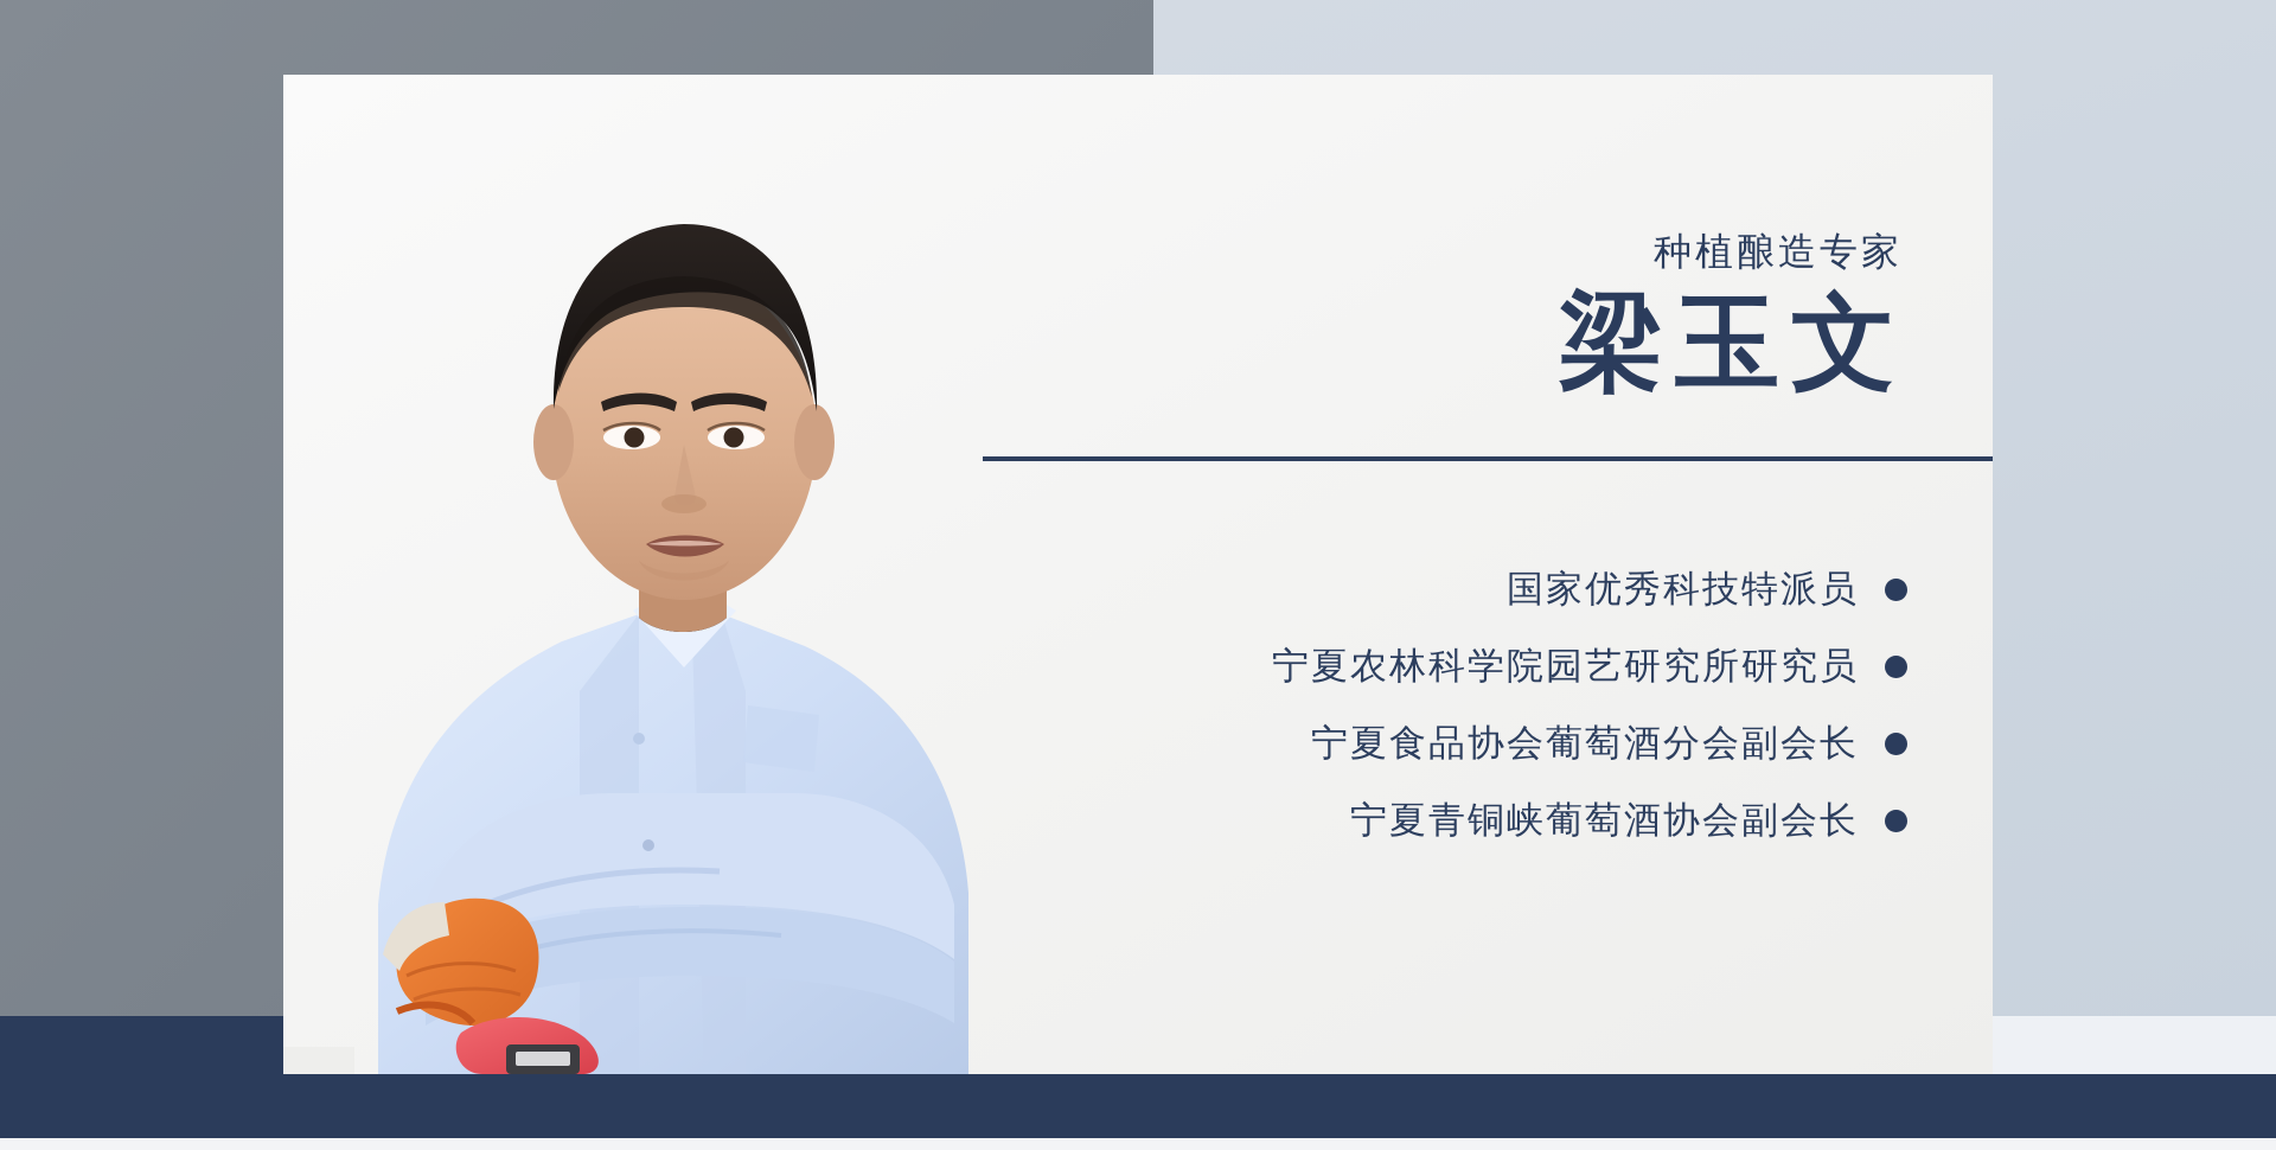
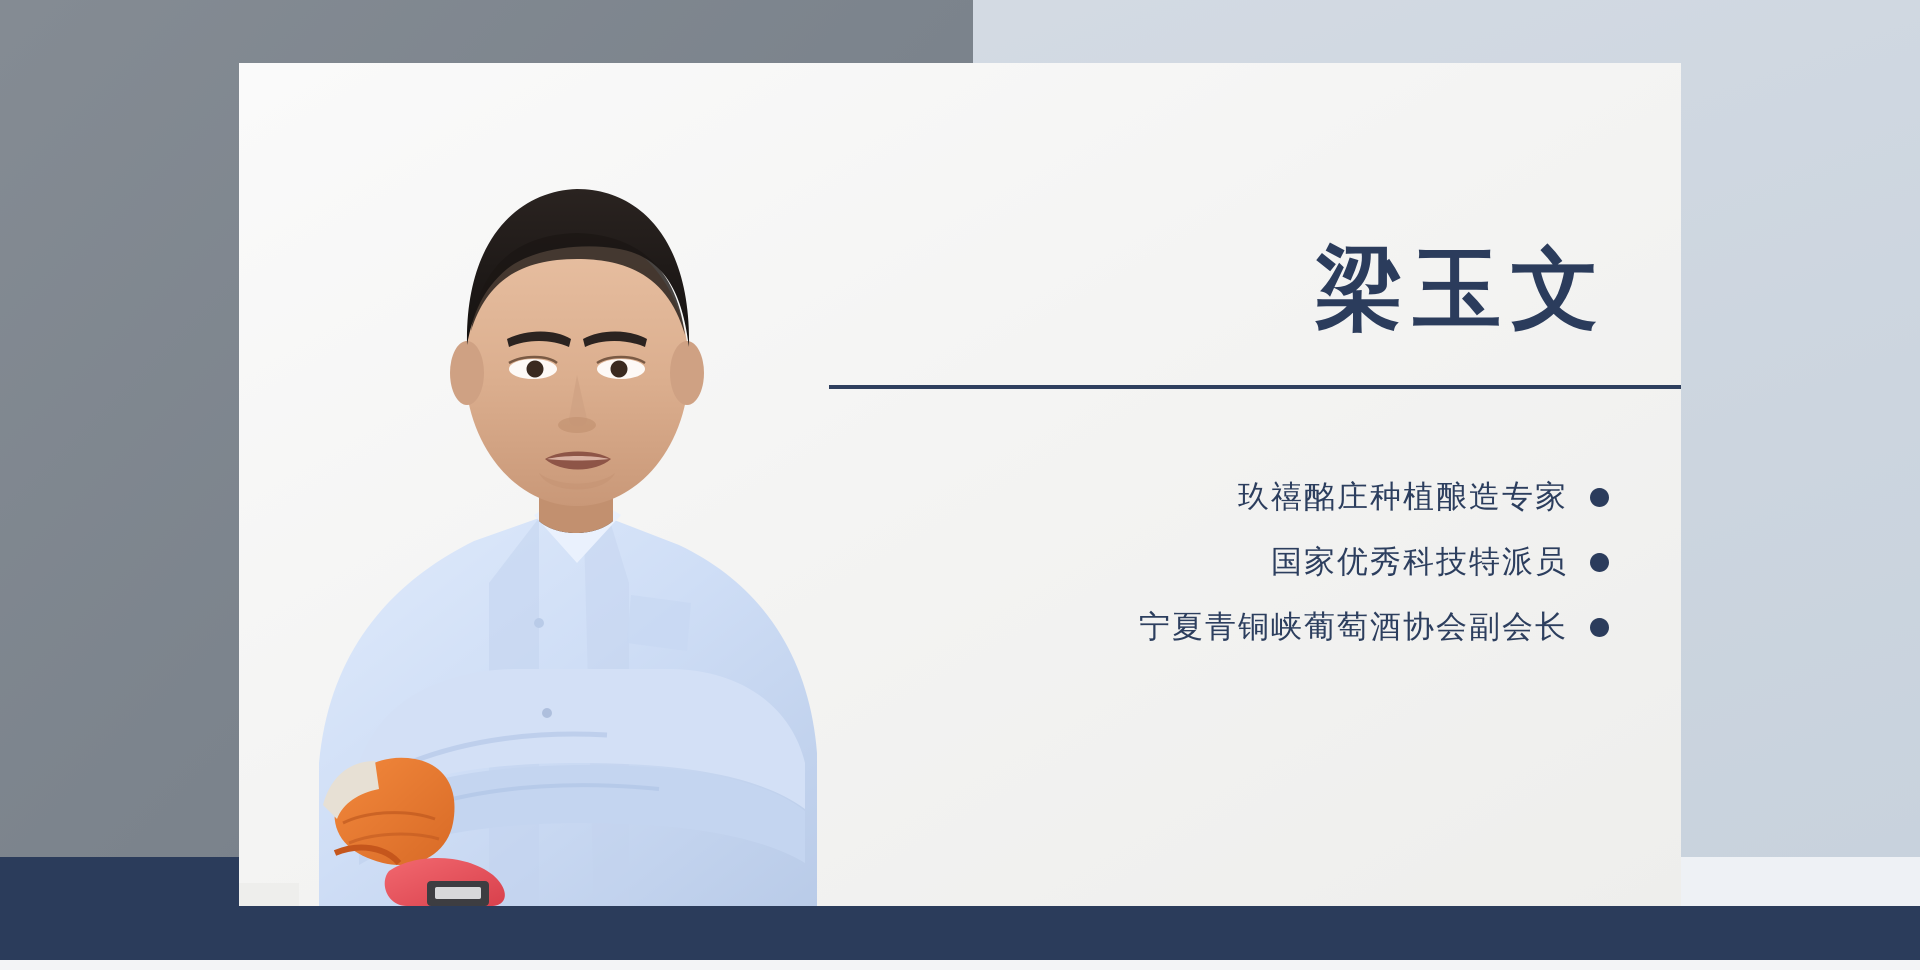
- 种植酿造专家
  梁玉文
+ 玖禧酩庄种植酿造专家
  国家优秀科技特派员
- 宁夏农林科学院园艺研究所研究员
- 宁夏食品协会葡萄酒分会副会长
  宁夏青铜峡葡萄酒协会副会长
